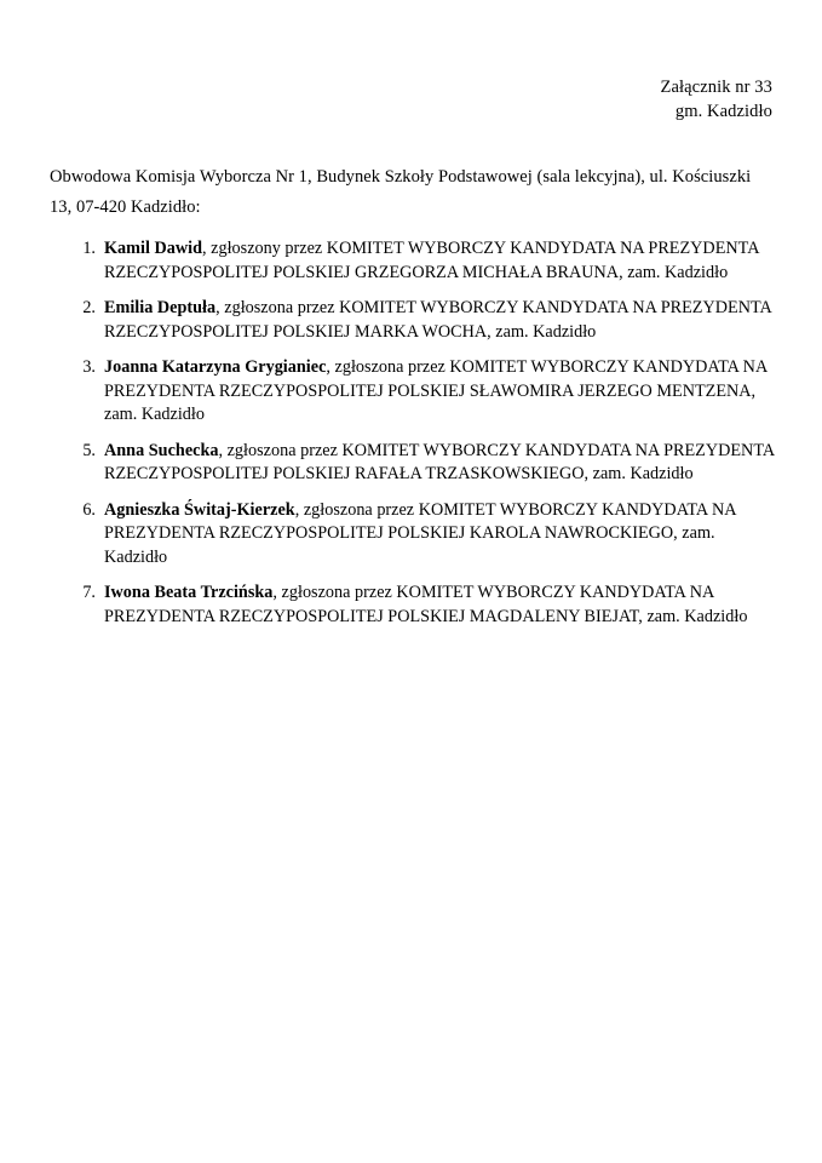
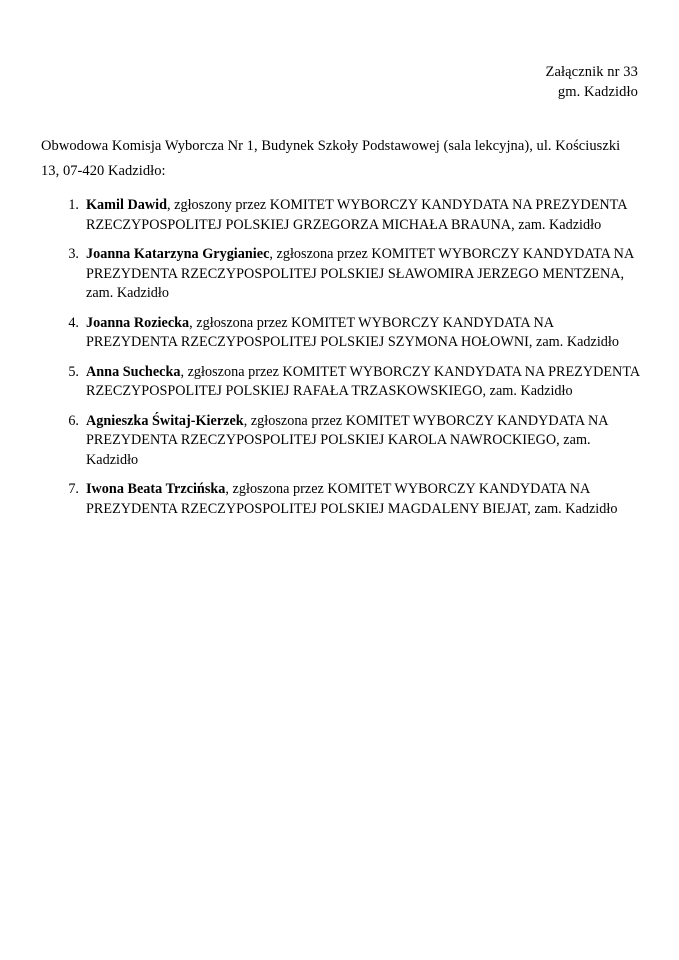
  Załącznik nr 33
  gm. Kadzidło
  Obwodowa Komisja Wyborcza Nr 1, Budynek Szkoły Podstawowej (sala lekcyjna), ul. Kościuszki 13, 07-420 Kadzidło:
  1.
  Kamil Dawid, zgłoszony przez KOMITET WYBORCZY KANDYDATA NA PREZYDENTA RZECZYPOSPOLITEJ POLSKIEJ GRZEGORZA MICHAŁA BRAUNA, zam. Kadzidło
- 2.
- Emilia Deptuła, zgłoszona przez KOMITET WYBORCZY KANDYDATA NA PREZYDENTA RZECZYPOSPOLITEJ POLSKIEJ MARKA WOCHA, zam. Kadzidło
  3.
  Joanna Katarzyna Grygianiec, zgłoszona przez KOMITET WYBORCZY KANDYDATA NA PREZYDENTA RZECZYPOSPOLITEJ POLSKIEJ SŁAWOMIRA JERZEGO MENTZENA, zam. Kadzidło
+ 4.
+ Joanna Roziecka, zgłoszona przez KOMITET WYBORCZY KANDYDATA NA PREZYDENTA RZECZYPOSPOLITEJ POLSKIEJ SZYMONA HOŁOWNI, zam. Kadzidło
  5.
  Anna Suchecka, zgłoszona przez KOMITET WYBORCZY KANDYDATA NA PREZYDENTA RZECZYPOSPOLITEJ POLSKIEJ RAFAŁA TRZASKOWSKIEGO, zam. Kadzidło
  6.
  Agnieszka Świtaj-Kierzek, zgłoszona przez KOMITET WYBORCZY KANDYDATA NA PREZYDENTA RZECZYPOSPOLITEJ POLSKIEJ KAROLA NAWROCKIEGO, zam. Kadzidło
  7.
  Iwona Beata Trzcińska, zgłoszona przez KOMITET WYBORCZY KANDYDATA NA PREZYDENTA RZECZYPOSPOLITEJ POLSKIEJ MAGDALENY BIEJAT, zam. Kadzidło
